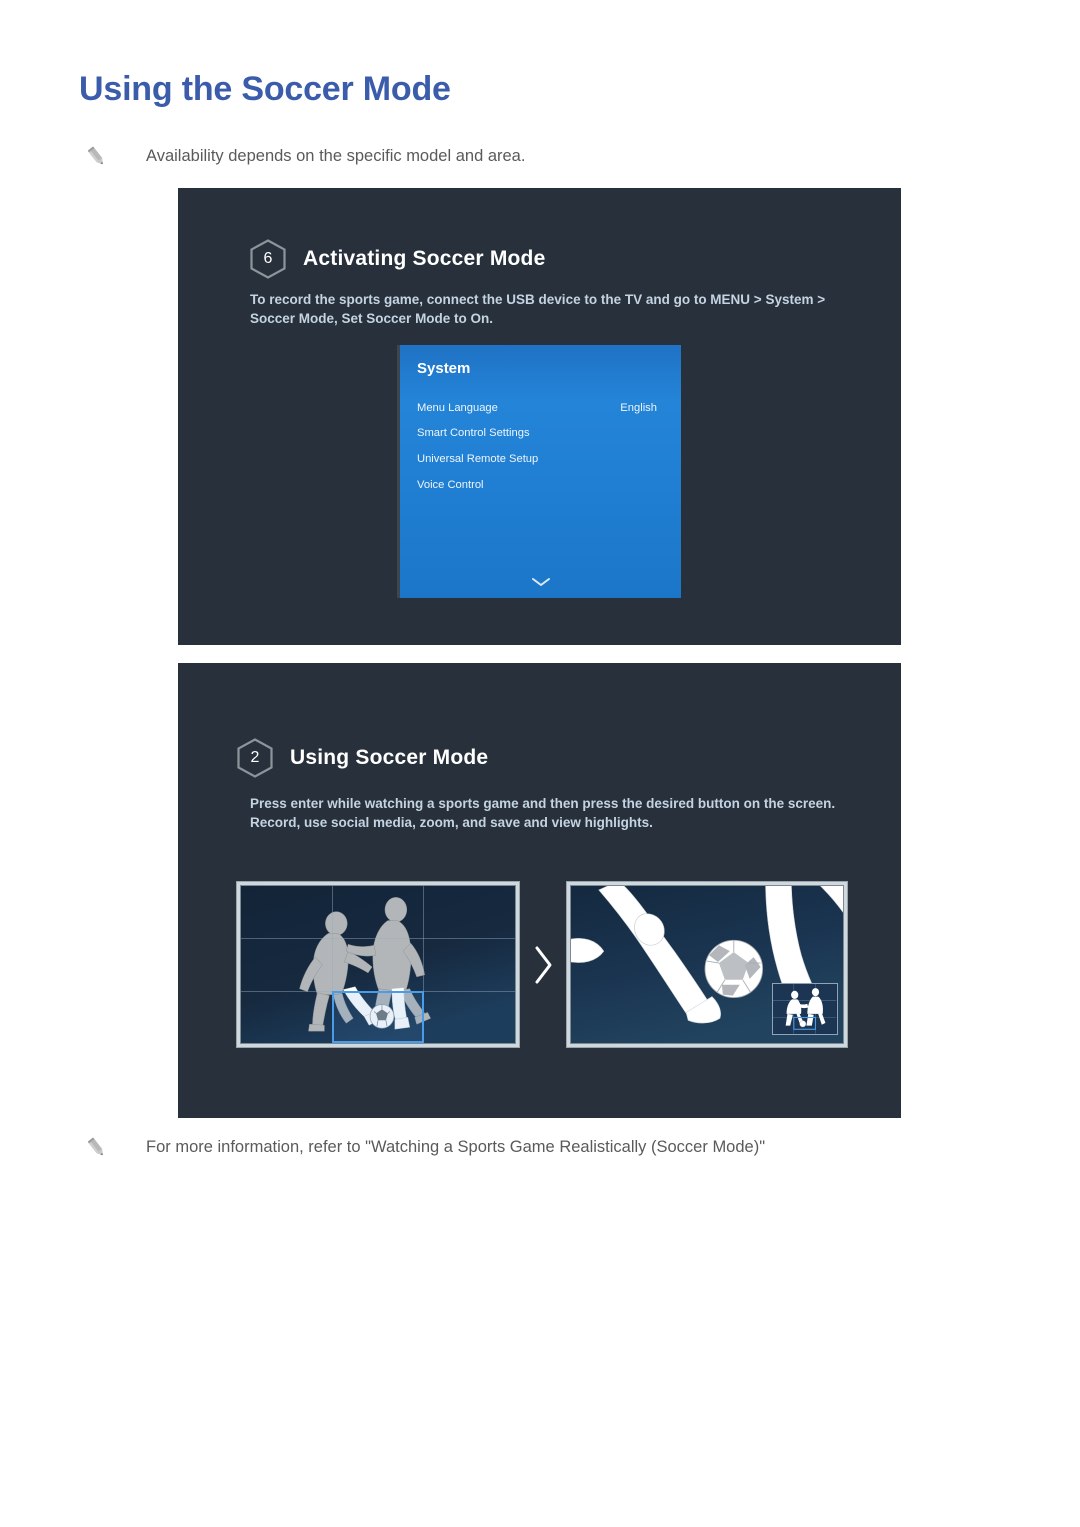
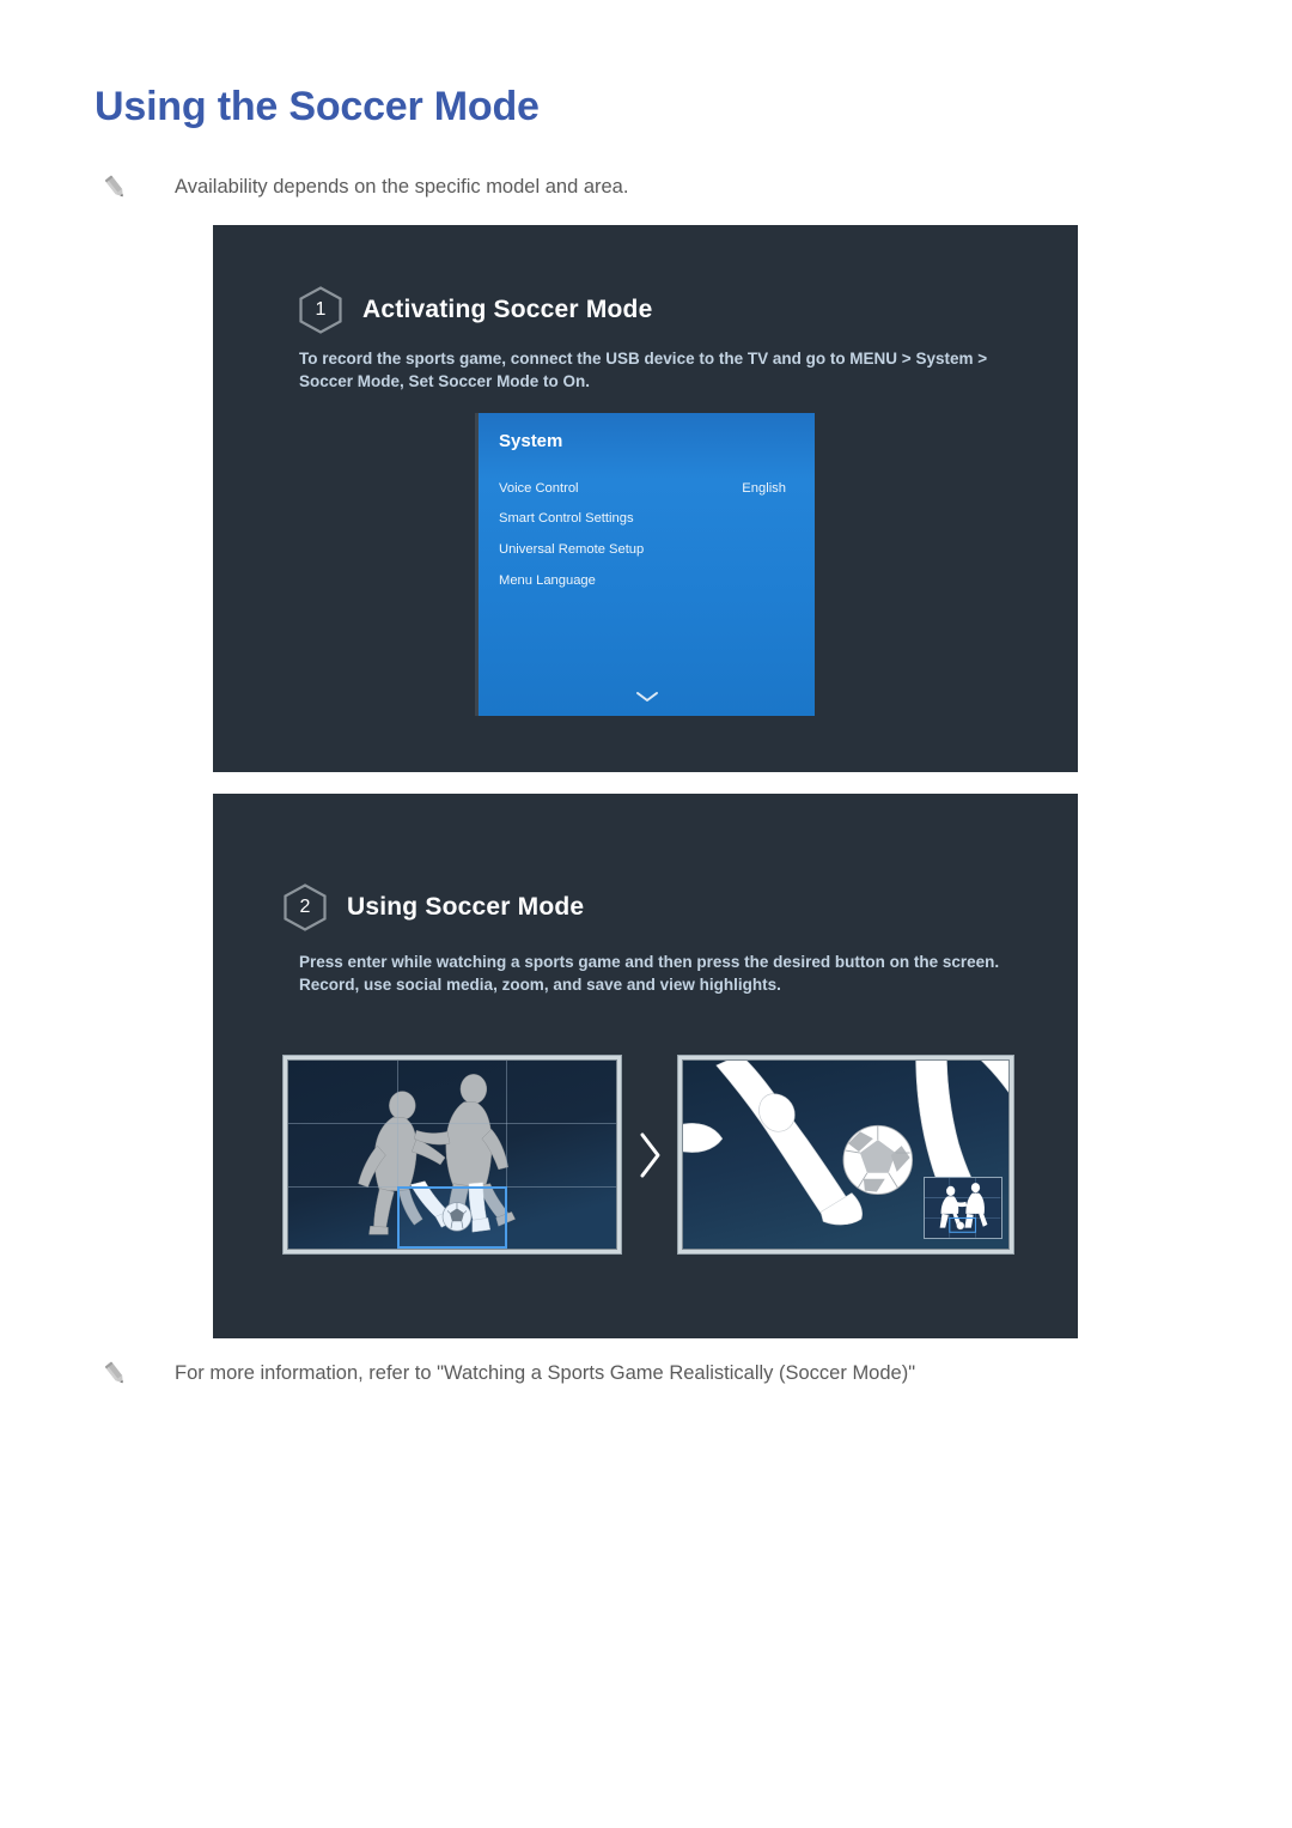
  Using the Soccer Mode
  Availability depends on the specific model and area.
- 6
+ 1
  Activating Soccer Mode
  To record the sports game, connect the USB device to the TV and go to MENU > System > Soccer Mode, Set Soccer Mode to On.
  System
- Menu Language
+ Voice Control
  English
  Smart Control Settings
  Universal Remote Setup
- Voice Control
+ Menu Language
  2
  Using Soccer Mode
  Press enter while watching a sports game and then press the desired button on the screen. Record, use social media, zoom, and save and view highlights.
  For more information, refer to "Watching a Sports Game Realistically (Soccer Mode)"
